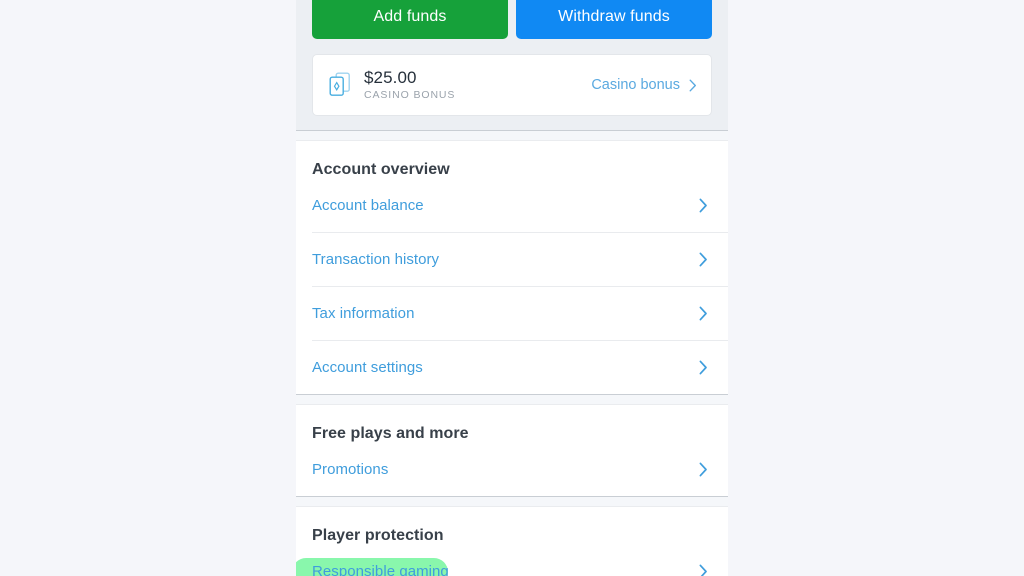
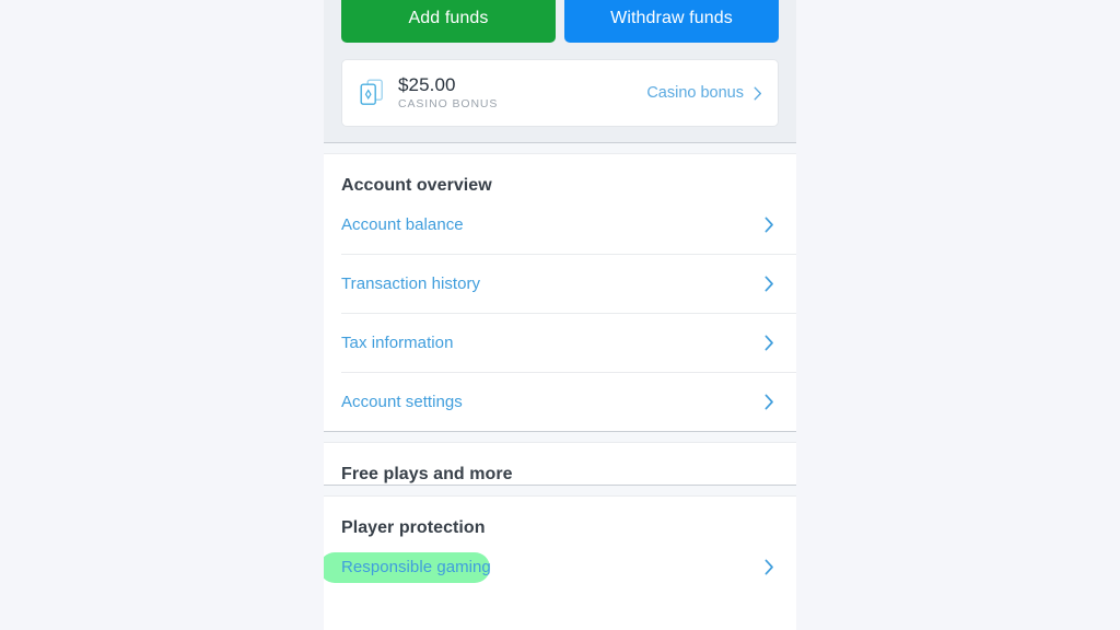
  Add funds
  Withdraw funds
  $25.00
  CASINO BONUS
  Casino bonus
  Account overview
  Account balance
  Transaction history
  Tax information
  Account settings
  Free plays and more
- Promotions
  Player protection
  Responsible gaming
